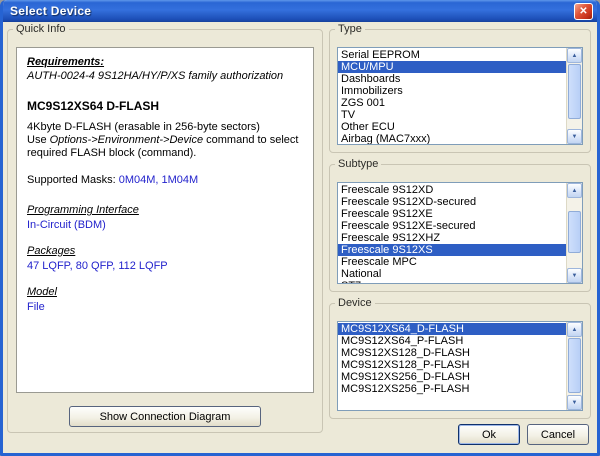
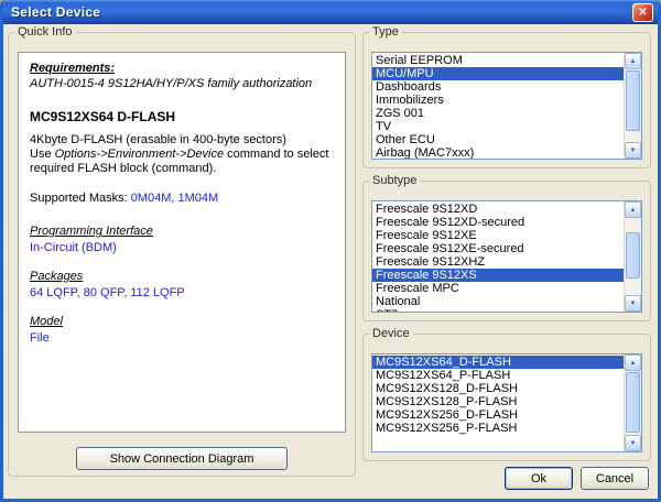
  Select Device
  ✕
  Quick Info
  Requirements:
- AUTH-0024-4 9S12HA/HY/P/XS family authorization
+ AUTH-0015-4 9S12HA/HY/P/XS family authorization
  MC9S12XS64 D-FLASH
- 4Kbyte D-FLASH (erasable in 256-byte sectors)
+ 4Kbyte D-FLASH (erasable in 400-byte sectors)
  Use Options->Environment->Device command to select required FLASH block (command).
  Supported Masks: 0M04M, 1M04M
  Programming Interface
  In-Circuit (BDM)
  Packages
- 47 LQFP, 80 QFP, 112 LQFP
+ 64 LQFP, 80 QFP, 112 LQFP
  Model
  File
  Show Connection Diagram
  Type
  Serial EEPROM
  MCU/MPU
  Dashboards
  Immobilizers
  ZGS 001
  TV
  Other ECU
  Airbag (MAC7xxx)
  Subtype
  Freescale 9S12XD
  Freescale 9S12XD-secured
  Freescale 9S12XE
  Freescale 9S12XE-secured
  Freescale 9S12XHZ
  Freescale 9S12XS
  Freescale MPC
  National
  Device
  MC9S12XS64_D-FLASH
  MC9S12XS64_P-FLASH
  MC9S12XS128_D-FLASH
  MC9S12XS128_P-FLASH
  MC9S12XS256_D-FLASH
  MC9S12XS256_P-FLASH
  Ok
  Cancel
